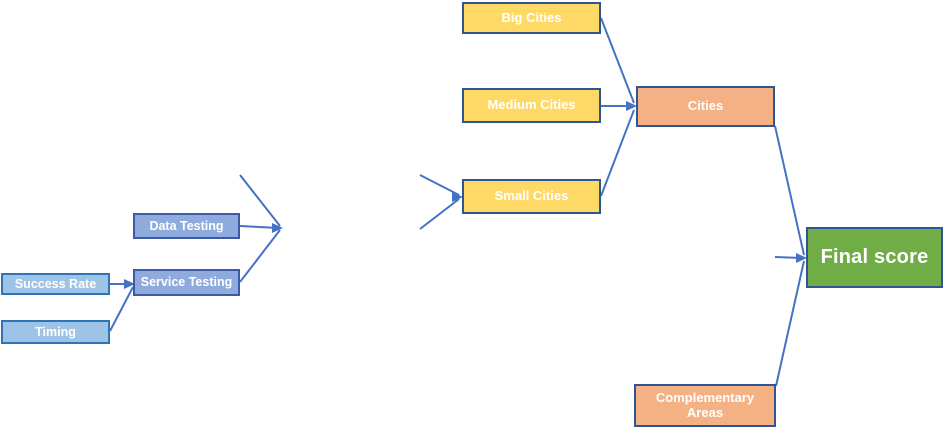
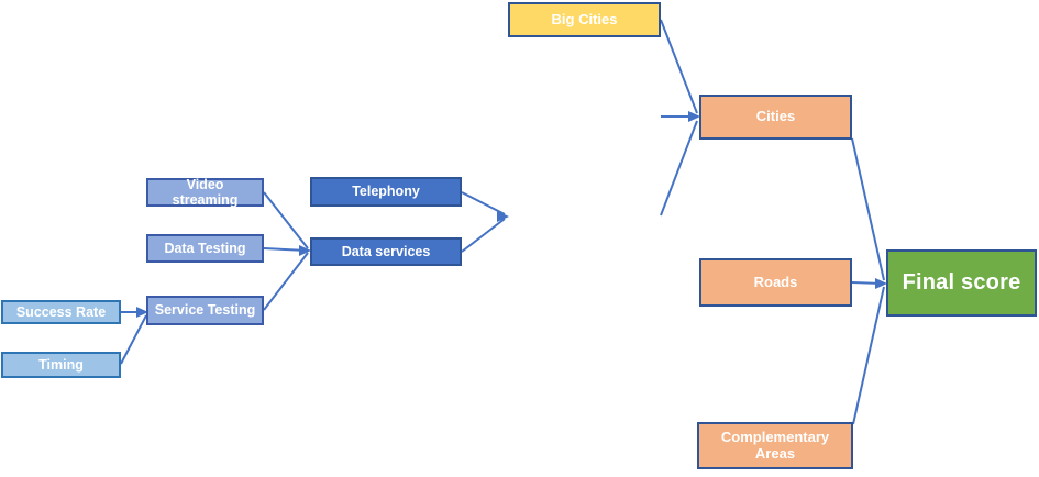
  Success Rate
  Timing
+ Video streaming
  Data Testing
  Service Testing
+ Telephony
+ Data services
  Big Cities
- Medium Cities
- Small Cities
  Cities
+ Roads
  Complementary Areas
  Final score
